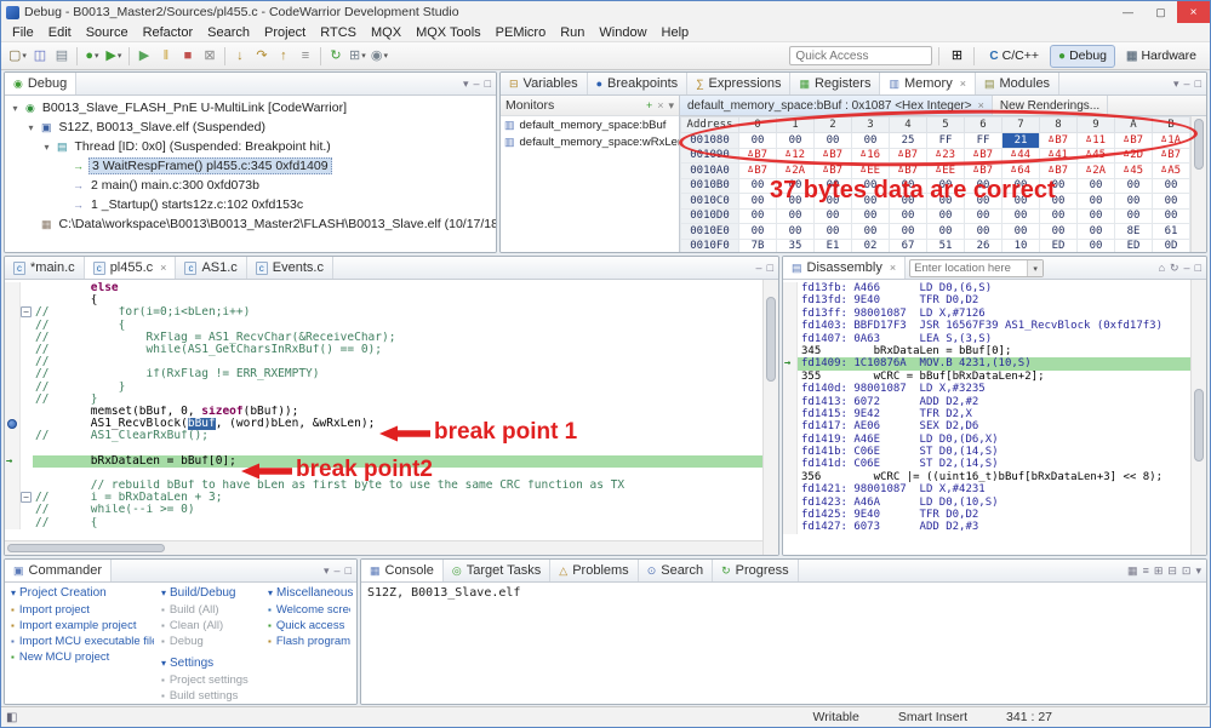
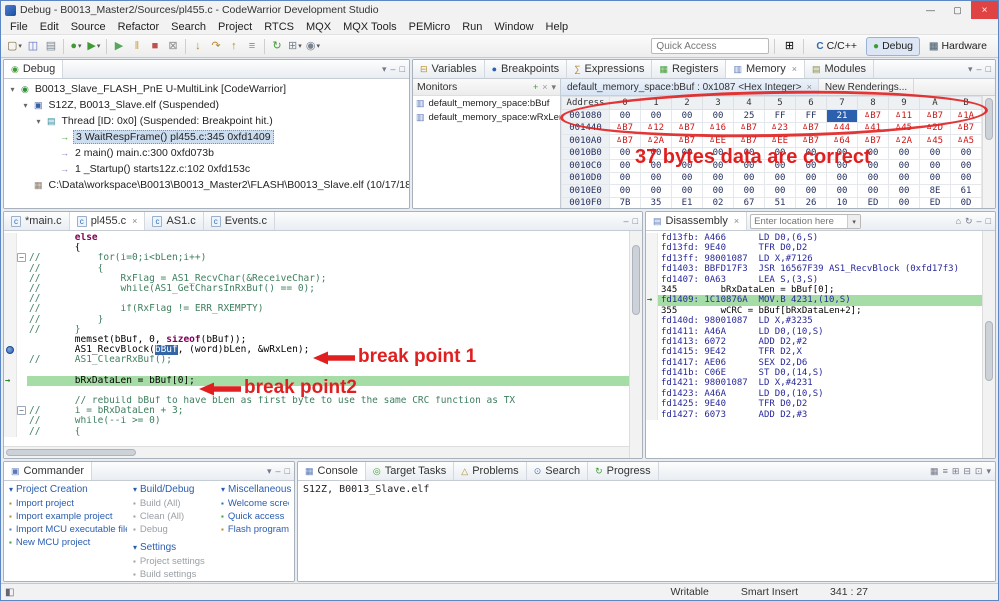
  Debug - B0013_Master2/Sources/pl455.c - CodeWarrior Development Studio
  —
  ▢
  ×
  File
  Edit
  Source
  Refactor
  Search
  Project
  RTCS
  MQX
  MQX Tools
  PEMicro
  Run
  Window
  Help
  ▢
  ◫
  ▤
  ●
  ▶
  ▶
  ‖
  ■
  ⊠
  ↓
  ↷
  ↑
  ≡
  ↻
  ⊞
  ◉
  Quick Access
  ⊞
  C
  C/C++
  ●
  Debug
  ▦
  Hardware
  ◉
  Debug
  ▾
  –
  □
  ▾
  ◉
  B0013_Slave_FLASH_PnE U-MultiLink [CodeWarrior]
  ▾
  ▣
  S12Z, B0013_Slave.elf (Suspended)
  ▾
  ▤
  Thread [ID: 0x0] (Suspended: Breakpoint hit.)
  →
  3 WaitRespFrame() pl455.c:345 0xfd1409
  →
  2 main() main.c:300 0xfd073b
  →
  1 _Startup() starts12z.c:102 0xfd153c
  ▦
  C:\Data\workspace\B0013\B0013_Master2\FLASH\B0013_Slave.elf (10/17/18
  ⊟
  Variables
  ●
  Breakpoints
  ∑
  Expressions
  ▦
  Registers
  ▥
  Memory
  ×
  ▤
  Modules
  ▾
  –
  □
  Monitors
  +
  ×
  ▾
  ▥
  default_memory_space:bBuf
  ▥
  default_memory_space:wRxLe
  default_memory_space:bBuf : 0x1087 <Hex Integer>
  ×
  New Renderings...
  Address	0	1	2	3	4	5	6	7	8	9	A	B
  001080	00	00	00	00	25	FF	FF	21	Δ B7	Δ 11	Δ B7	Δ 1A
- 001090	Δ B7	Δ 12	Δ B7	Δ 16	Δ B7	Δ 23	Δ B7	Δ 44	Δ 41	Δ 45	Δ 2D	Δ B7
+ 001440	Δ B7	Δ 12	Δ B7	Δ 16	Δ B7	Δ 23	Δ B7	Δ 44	Δ 41	Δ 45	Δ 2D	Δ B7
  0010A0	Δ B7	Δ 2A	Δ B7	Δ EE	Δ B7	Δ EE	Δ B7	Δ 64	Δ B7	Δ 2A	Δ 45	Δ A5
  0010B0	00	00	00	00	00	00	00	00	00	00	00	00
  0010C0	00	00	00	00	00	00	00	00	00	00	00	00
  0010D0	00	00	00	00	00	00	00	00	00	00	00	00
  0010E0	00	00	00	00	00	00	00	00	00	00	8E	61
  0010F0	7B	35	E1	02	67	51	26	10	ED	00	ED	0D
  c
  *main.c
  c
  pl455.c
  ×
  c
  AS1.c
  c
  Events.c
  –
  □
  else
  {
  −
  // for(i=0;i<bLen;i++)
  // {
  // RxFlag = AS1_RecvChar(&ReceiveChar);
  // while(AS1_GetCharsInRxBuf() == 0);
  //
  // if(RxFlag != ERR_RXEMPTY)
  // }
  // }
  memset(bBuf, 0, sizeof(bBuf));
  AS1_RecvBlock(bBuf, (word)bLen, &wRxLen);
  // AS1_ClearRxBuf();
  →
  bRxDataLen = bBuf[0];
  // rebuild bBuf to have bLen as first byte to use the same CRC function as TX
  −
  // i = bRxDataLen + 3;
  // while(--i >= 0)
  // {
  ▤
  Disassembly
  ×
  Enter location here
  ⌂
  ↻
  –
  □
  fd13fb: A466 LD D0,(6,S)
  fd13fd: 9E40 TFR D0,D2
  fd13ff: 98001087 LD X,#7126
  fd1403: BBFD17F3 JSR 16567F39 AS1_RecvBlock (0xfd17f3)
  fd1407: 0A63 LEA S,(3,S)
  345 bRxDataLen = bBuf[0];
  →
  fd1409: 1C10876A MOV.B 4231,(10,S)
  355 wCRC = bBuf[bRxDataLen+2];
  fd140d: 98001087 LD X,#3235
+ fd1411: A46A LD D0,(10,S)
  fd1413: 6072 ADD D2,#2
  fd1415: 9E42 TFR D2,X
  fd1417: AE06 SEX D2,D6
- fd1419: A46E LD D0,(D6,X)
  fd141b: C06E ST D0,(14,S)
- fd141d: C06E ST D2,(14,S)
- 356 wCRC |= ((uint16_t)bBuf[bRxDataLen+3] << 8);
  fd1421: 98001087 LD X,#4231
  fd1423: A46A LD D0,(10,S)
  fd1425: 9E40 TFR D0,D2
  fd1427: 6073 ADD D2,#3
  ▣
  Commander
  ▾
  –
  □
  ▾
  Project Creation
  ▪
  Import project
  ▪
  Import example project
  ▪
  Import MCU executable fil
  ▪
  New MCU project
  ▾
  Build/Debug
  ▪
  Build (All)
  ▪
  Clean (All)
  ▪
  Debug
  ▾
  Settings
  ▪
  Project settings
  ▪
  Build settings
  ▾
  Miscellaneous
  ▪
  Welcome scre
  ▪
  Quick access
  ▪
  Flash program
  ▦
  Console
  ◎
  Target Tasks
  △
  Problems
  ⊙
  Search
  ↻
  Progress
  ▦
  ≡
  ⊞
  ⊟
  ⊡
  ▾
  S12Z, B0013_Slave.elf
  37 bytes data are correct
  break point 1
  break point2
  ◧
  Writable
  Smart Insert
  341 : 27
